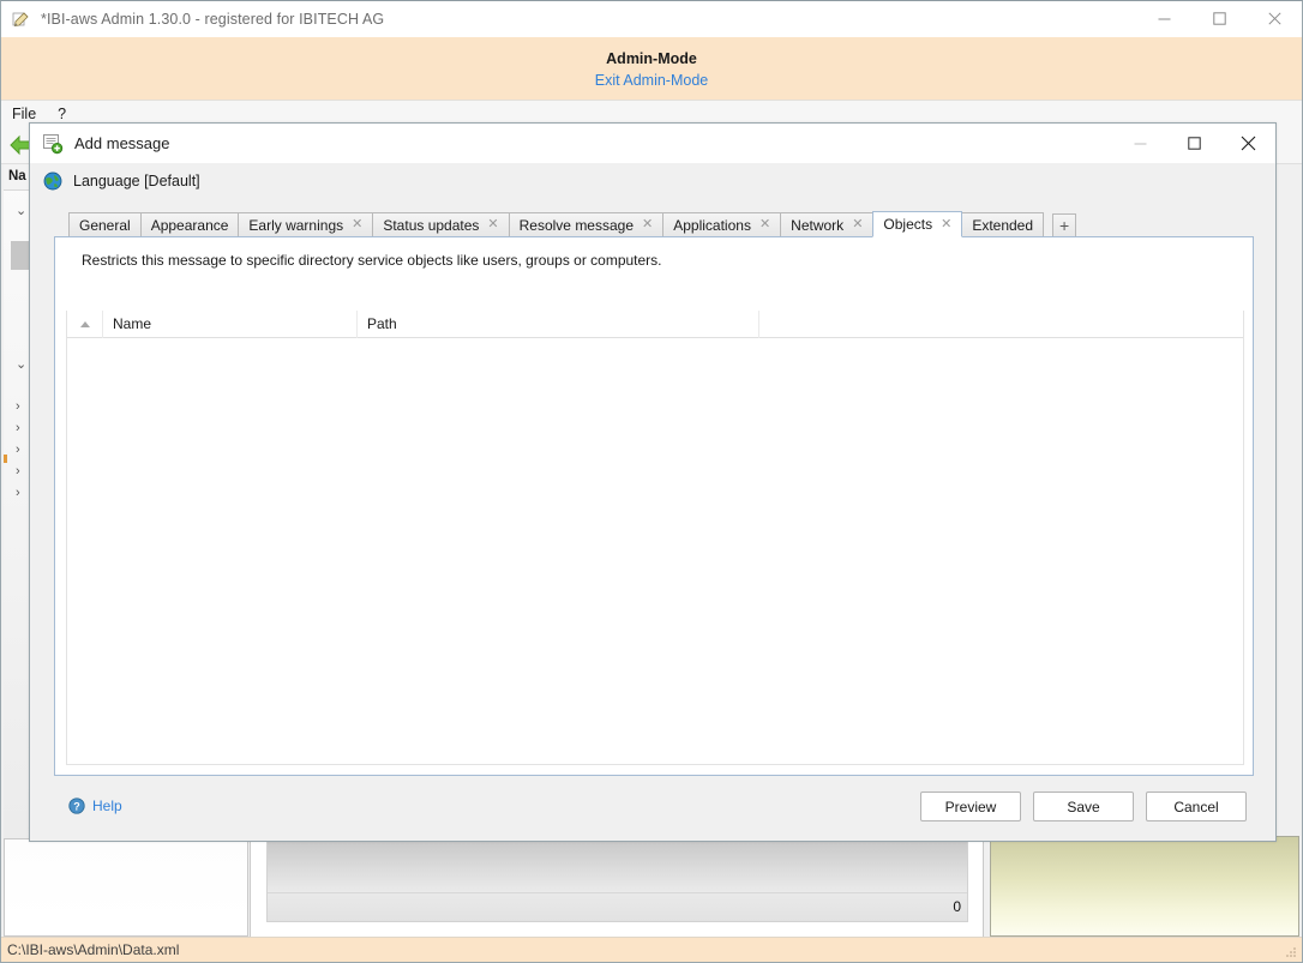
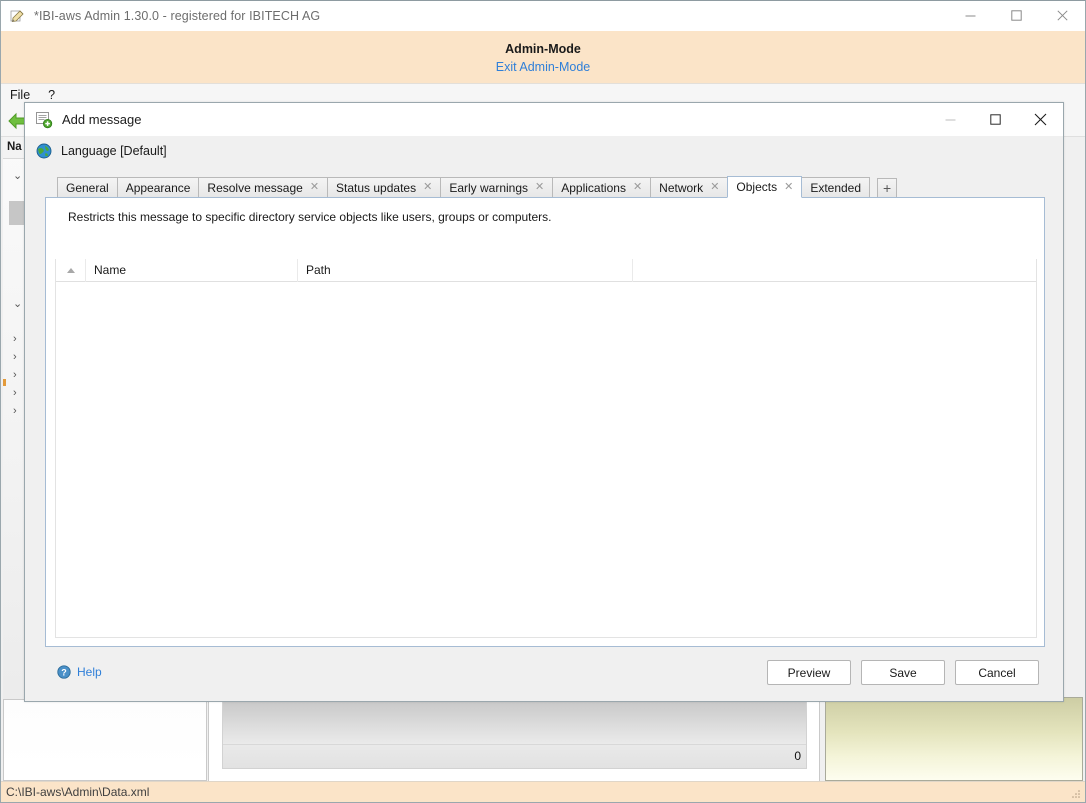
  *IBI-aws Admin 1.30.0 - registered for IBITECH AG
  Admin-Mode
  Exit Admin-Mode
  File
  ?
  Na
  ⌄
  ⌄
  ›
  ›
  ›
  ›
  ›
  0
  C:\IBI-aws\Admin\Data.xml
  Add message
  Language [Default]
  General
  Appearance
- Early warnings
+ Resolve message
  ✕
  Status updates
  ✕
- Resolve message
+ Early warnings
  ✕
  Applications
  ✕
  Network
  ✕
  Objects
  ✕
  Extended
  +
  Restricts this message to specific directory service objects like users, groups or computers.
  Name
  Path
  ?
  Help
  Preview
  Save
  Cancel
